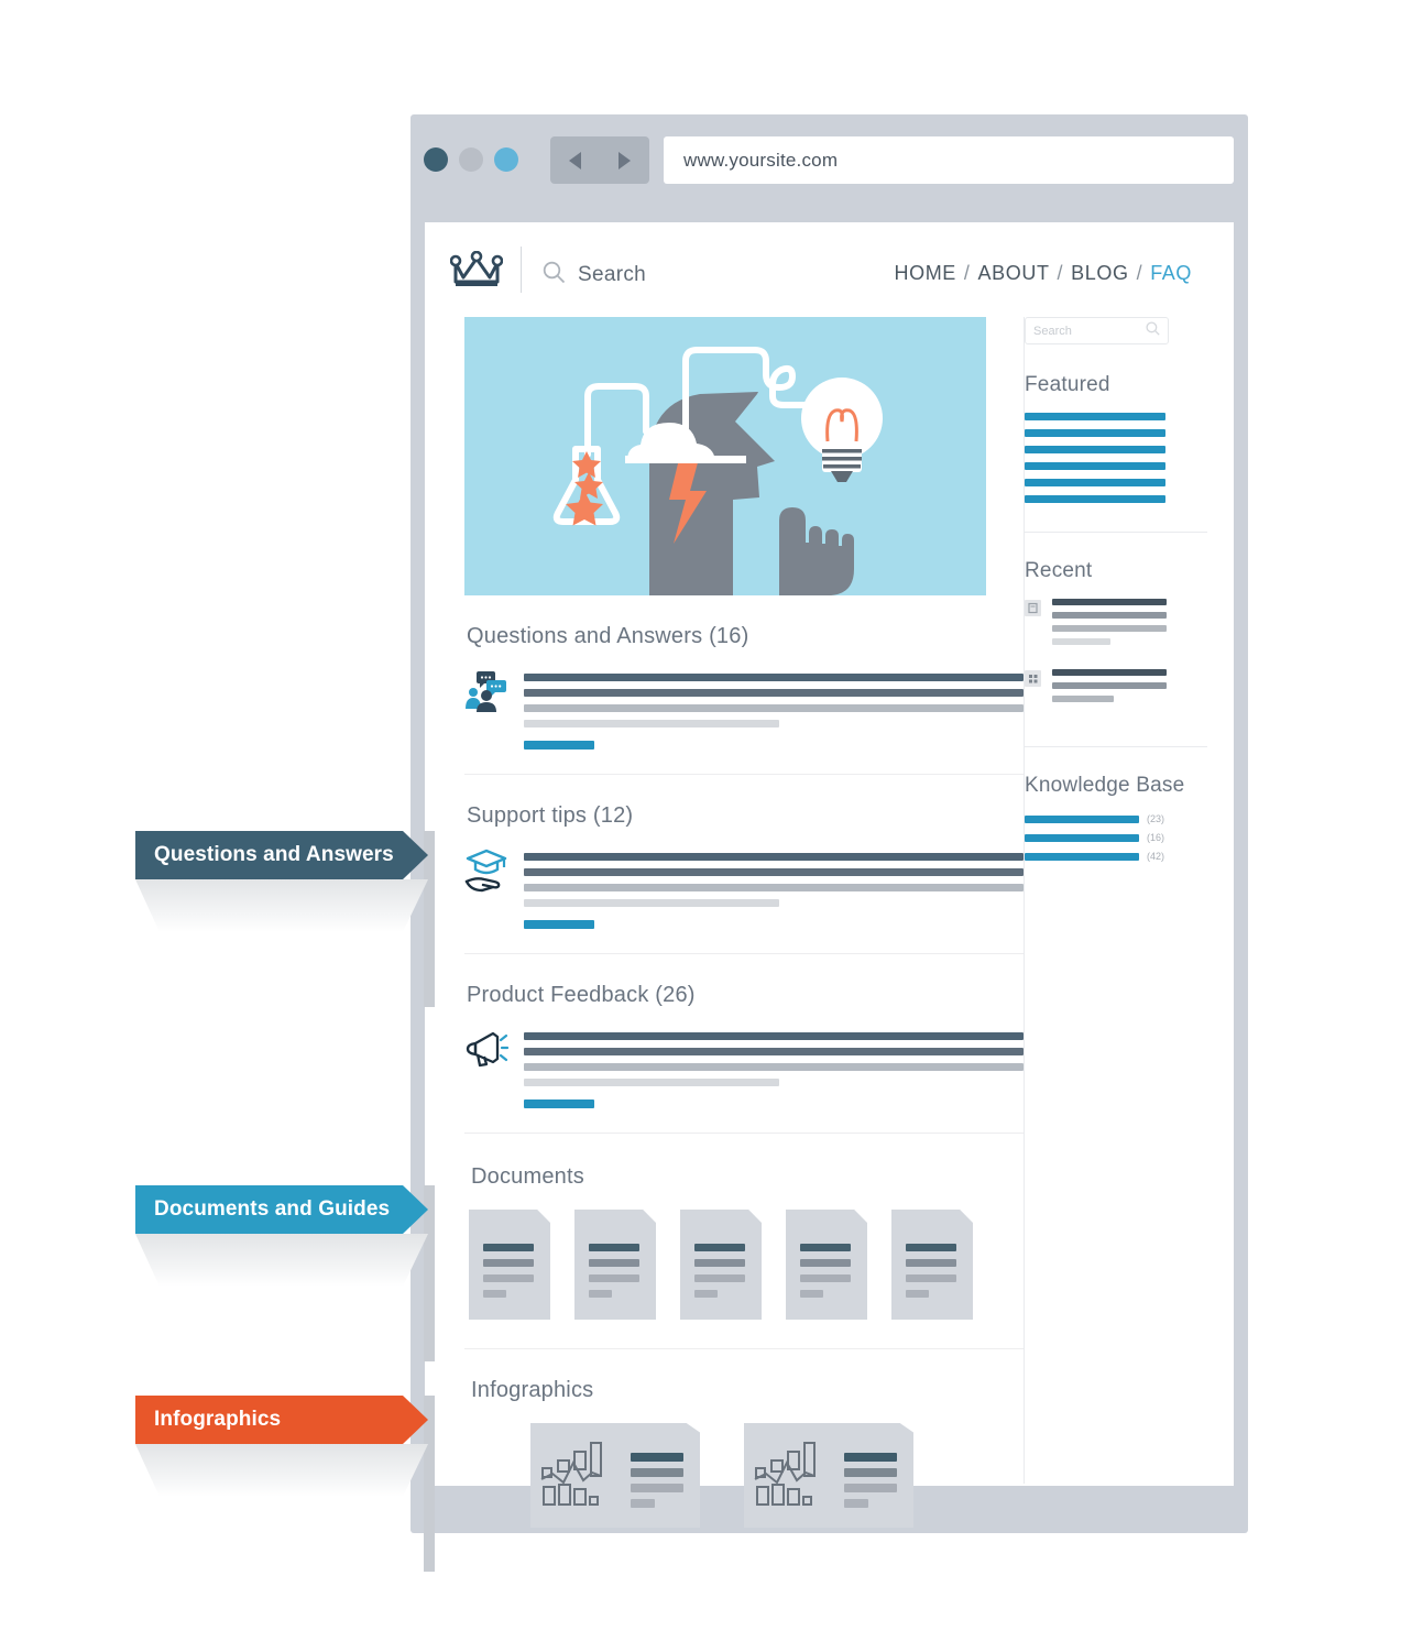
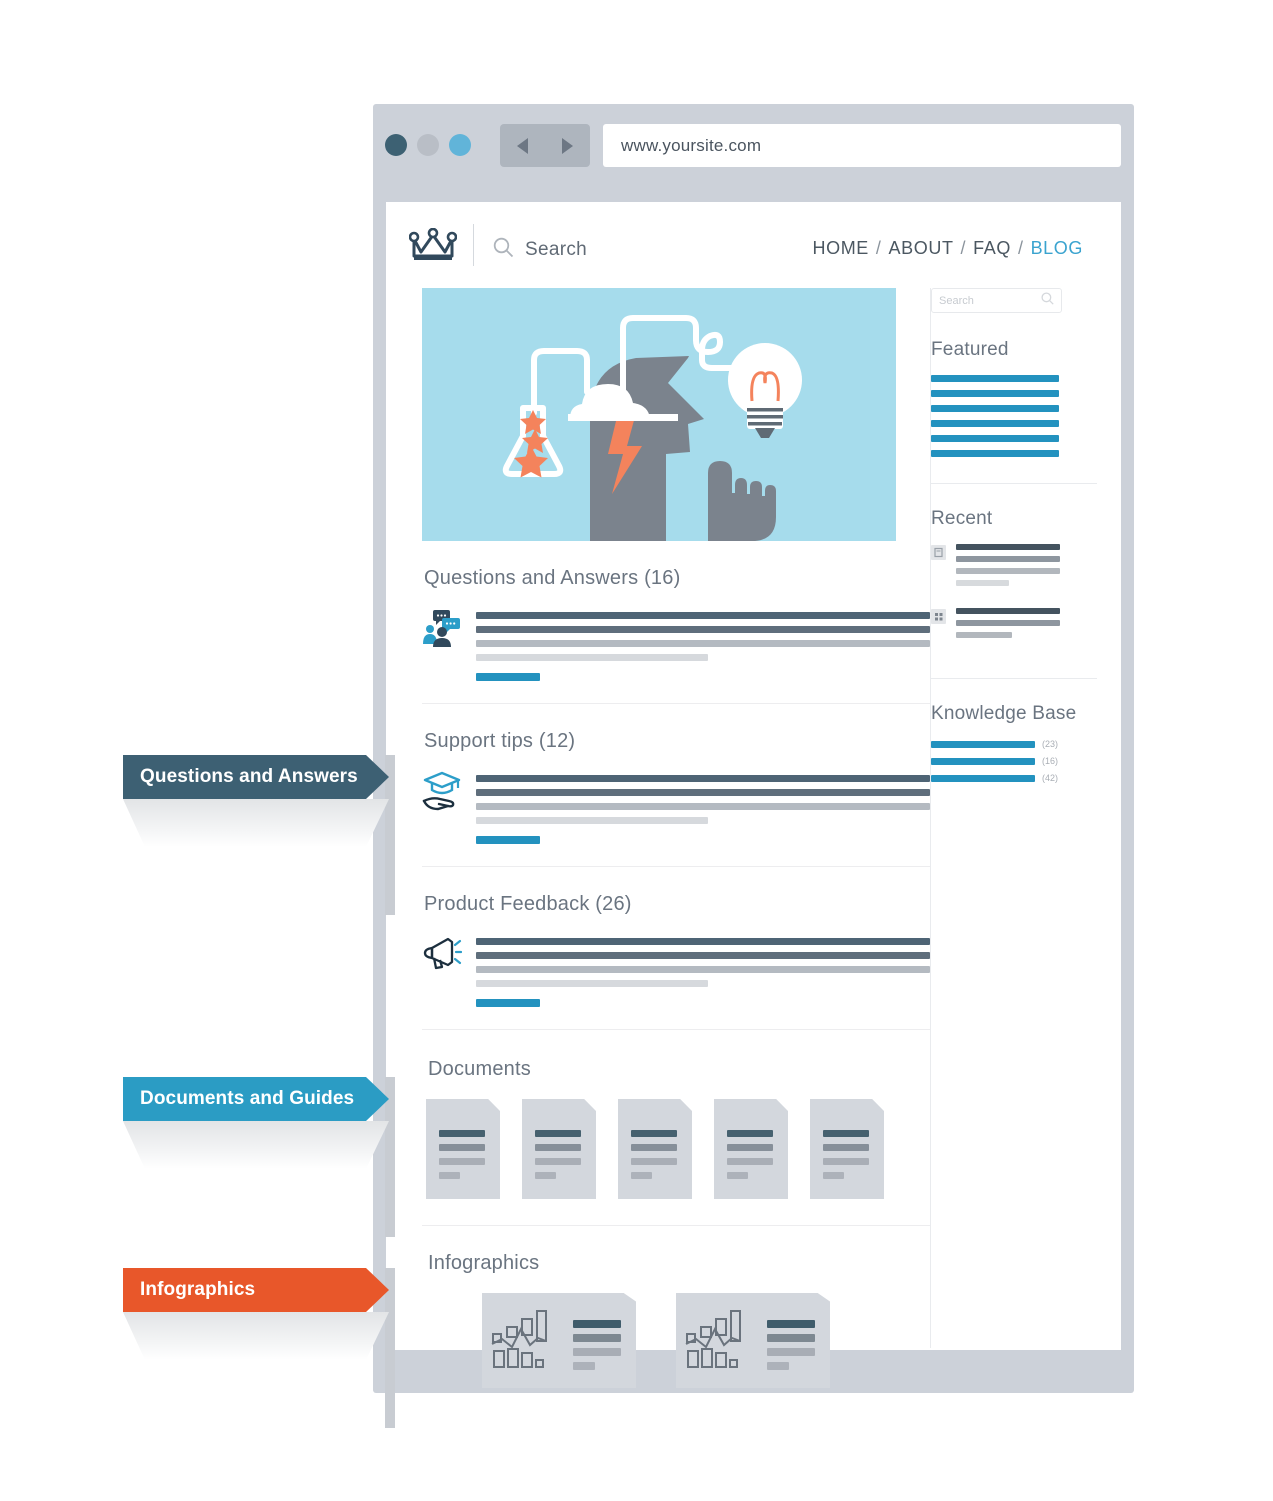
  www.yoursite.com
  Search
  HOME
  /
  ABOUT
  /
- BLOG
+ FAQ
  /
- FAQ
+ BLOG
  Questions and Answers (16)
  Support tips (12)
  Product Feedback (26)
  Documents
  Infographics
  Search
  Featured
  Recent
  Knowledge Base
  (23)
  (16)
  (42)
  Questions and Answers
  Documents and Guides
  Infographics
